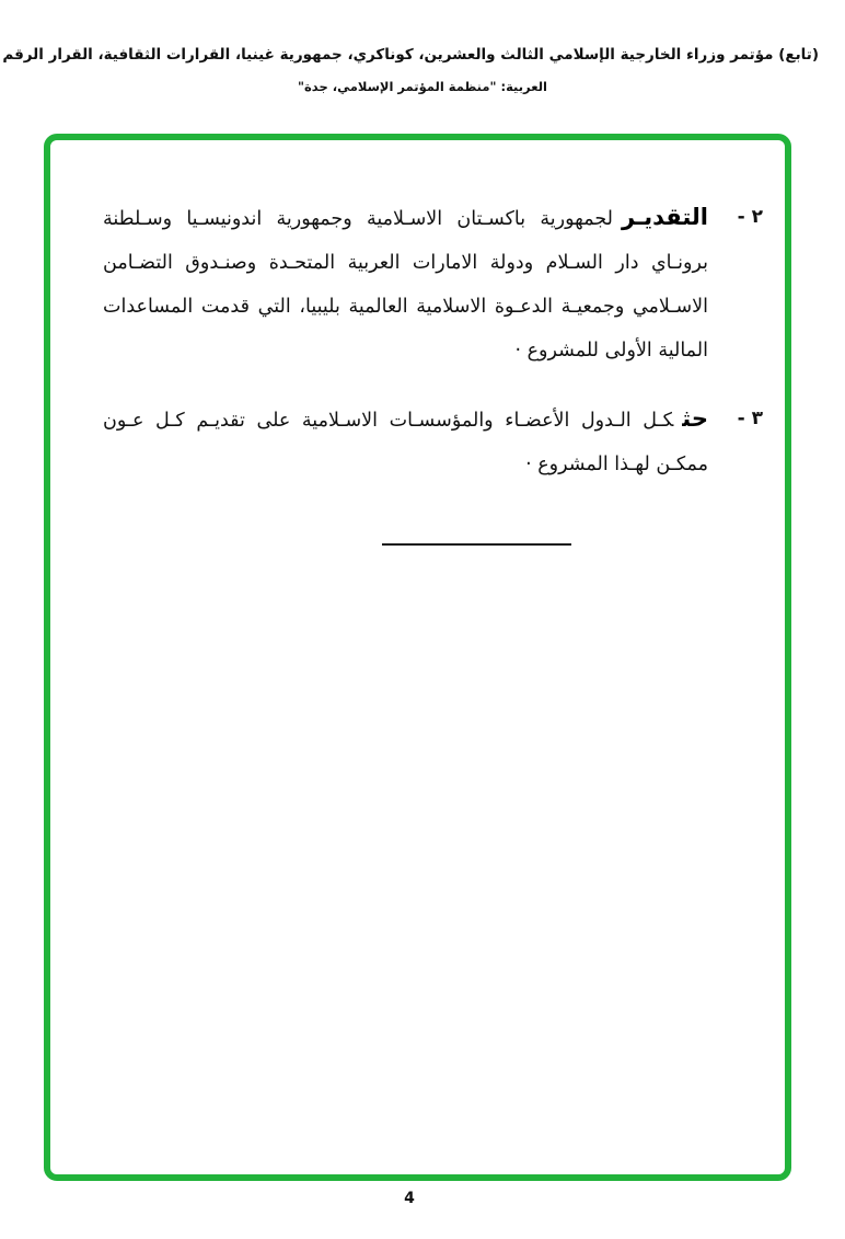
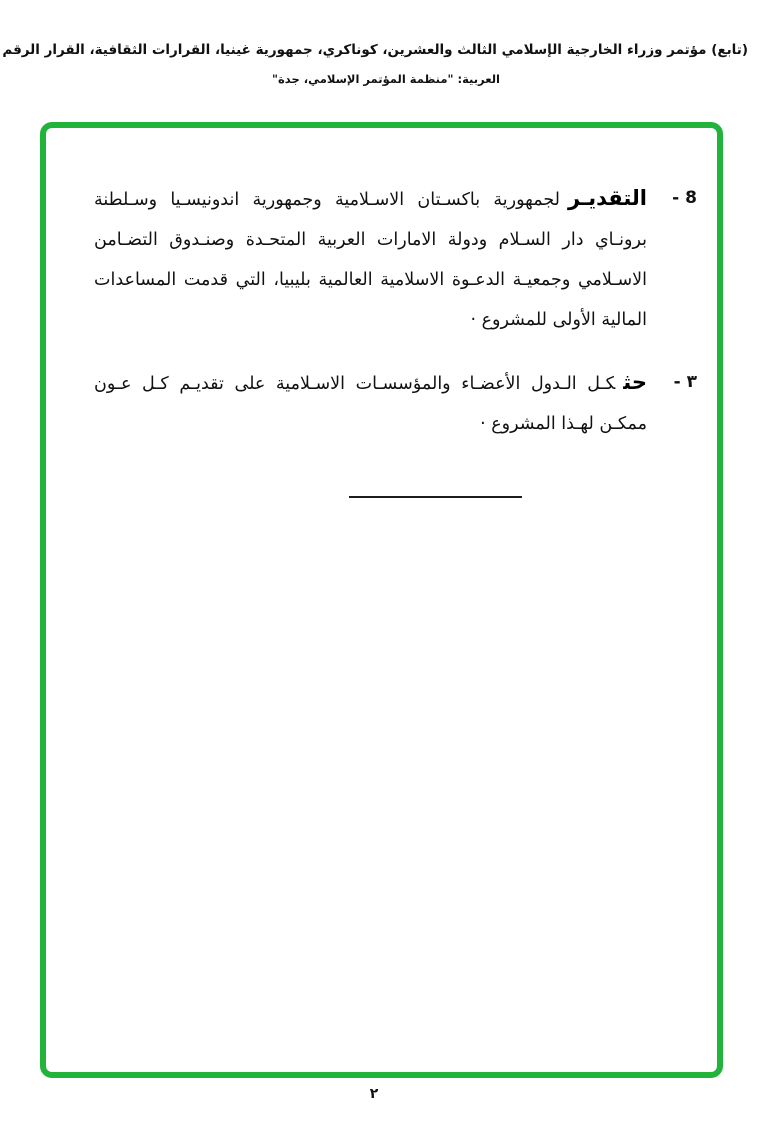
  (تابع) مؤتمر وزراء الخارجية الإسلامي الثالث والعشرين، كوناكري، جمهورية غينيا، القرارات الثقافية، القرار الرقم
  العربية: "منظمة المؤتمر الإسلامي، جدة"
- ٢ -
+ 8 -
  التقديـرلجمهورية باكسـتان الاسـلامية وجمهورية اندونيسـيا وسـلطنة برونـاي دار السـلام ودولة الامارات العربية المتحـدة وصنـدوق التضـامن الاسـلامي وجمعيـة الدعـوة الاسلامية العالمية بليبيا، التي قدمت المساعدات المالية الأولى للمشروع ·
  ٣ -
  حثكـل الـدول الأعضـاء والمؤسسـات الاسـلامية على تقديـم كـل عـون ممكـن لهـذا المشروع ·
- 4
+ ٢
